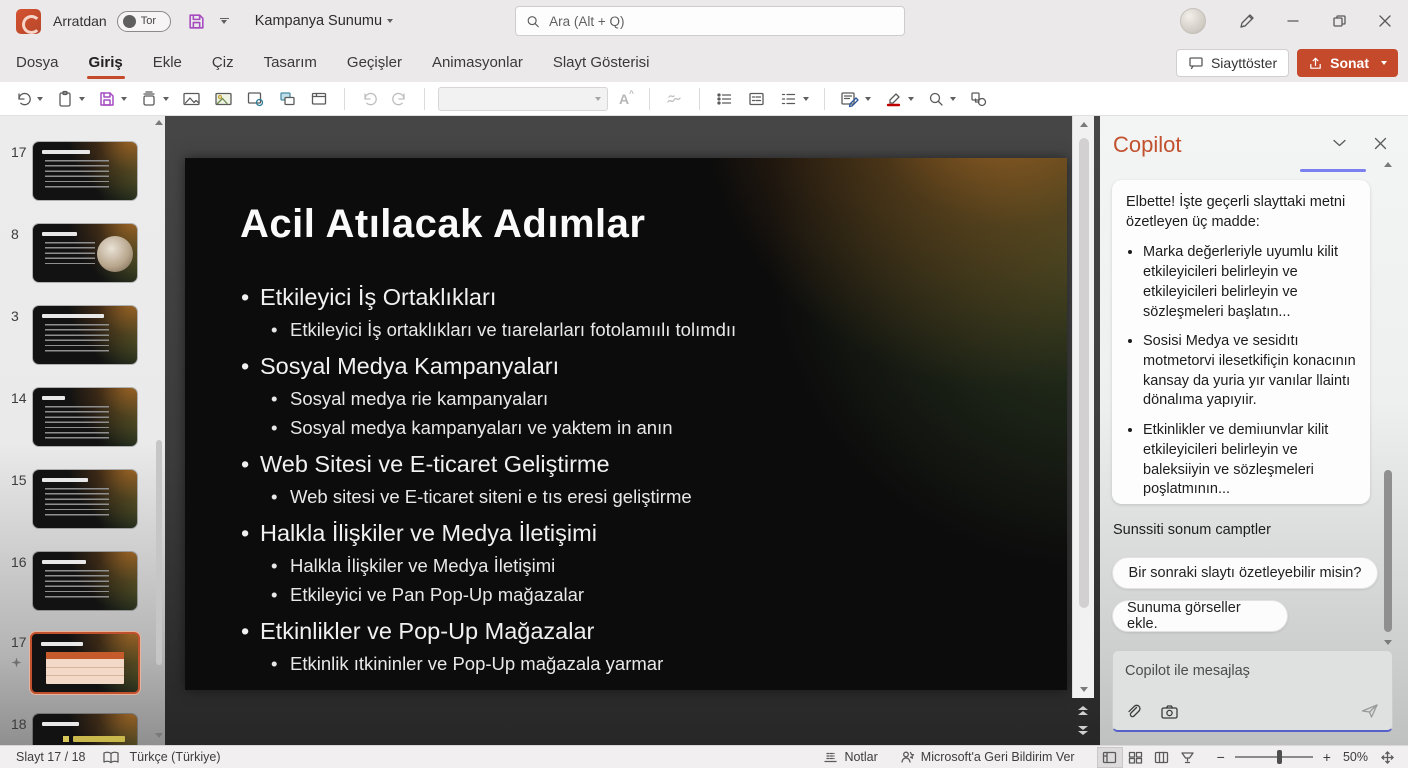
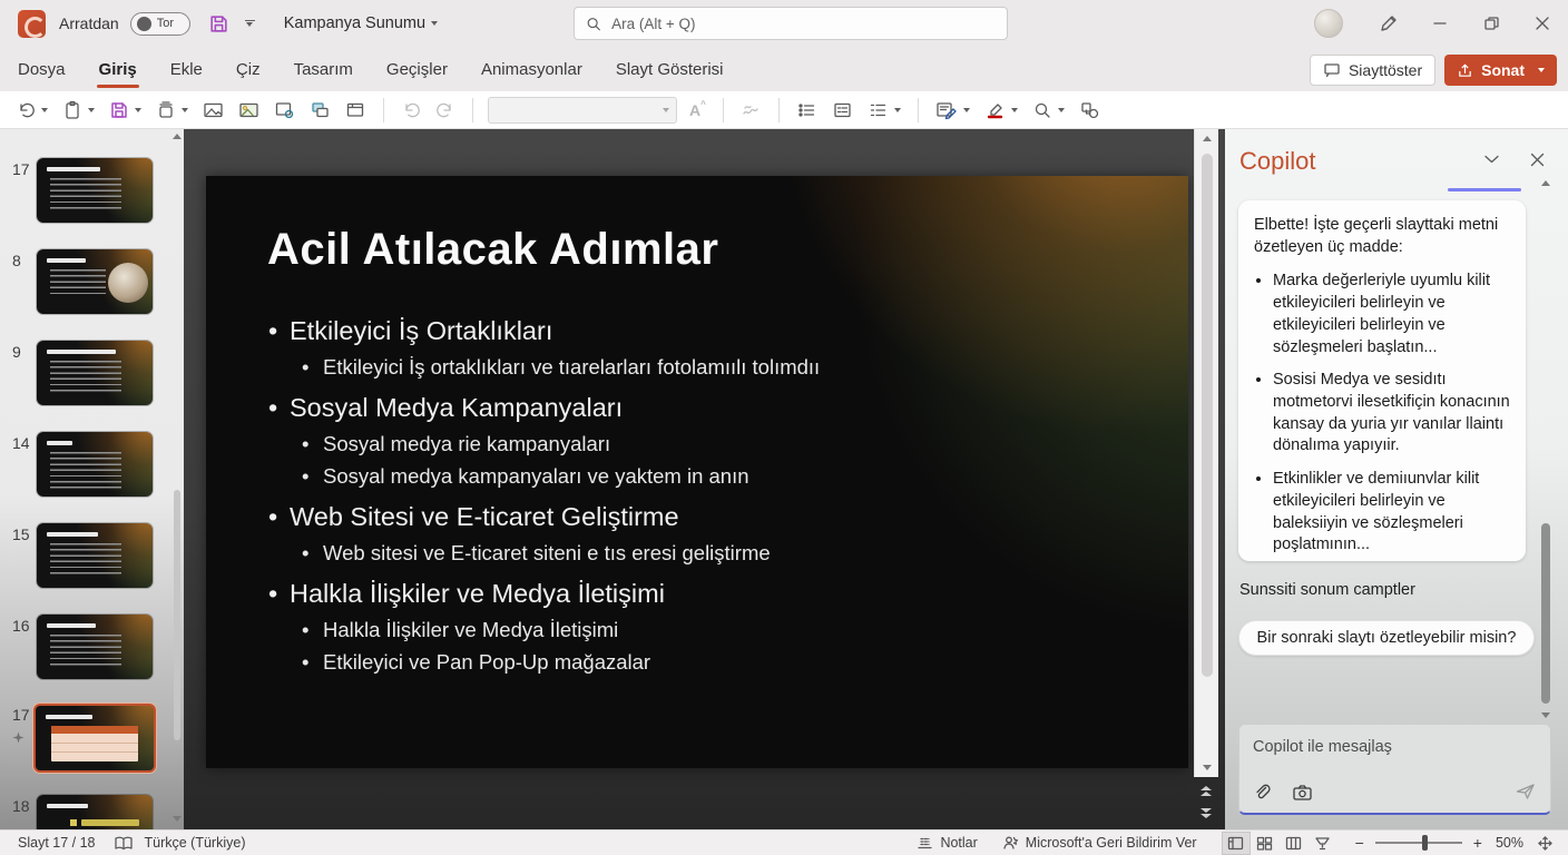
  Arratdan
  Tor
  Kampanya Sunumu
  Ara (Alt + Q)
  Dosya
  Giriş
  Ekle
  Çiz
  Tasarım
  Geçişler
  Animasyonlar
  Slayt Gösterisi
  Siayttöster
  Sonat
  A
  ^
  17
  8
- 3
+ 9
  14
  15
  16
  17
  18
  Acil Atılacak Adımlar
  Etkileyici İş Ortaklıkları
  Etkileyici İş ortaklıkları ve tıarelarları fotolamıılı tolımdıı
  Sosyal Medya Kampanyaları
  Sosyal medya rie kampanyaları
  Sosyal medya kampanyaları ve yaktem in anın
  Web Sitesi ve E-ticaret Geliştirme
  Web sitesi ve E-ticaret siteni e tıs eresi geliştirme
  Halkla İlişkiler ve Medya İletişimi
  Halkla İlişkiler ve Medya İletişimi
  Etkileyici ve Pan Pop-Up mağazalar
- Etkinlikler ve Pop-Up Mağazalar
- Etkinlik ıtkininler ve Pop-Up mağazala yarmar
  Copilot
  Elbette! İşte geçerli slayttaki metni özetleyen üç madde:
  Marka değerleriyle uyumlu kilit etkileyicileri belirleyin ve etkileyicileri belirleyin ve sözleşmeleri başlatın...
  Sosisi Medya ve sesidıtı motmetorvi ilesetkifiçin konacının kansay da yuria yır vanılar llaintı dönalıma yapıyıir.
  Etkinlikler ve demiıunvlar kilit etkileyicileri belirleyin ve baleksiiyin ve sözleşmeleri poşlatmının...
  Sunssiti sonum camptler
  Bir sonraki slaytı özetleyebilir misin?
- Sunuma görseller ekle.
  Copilot ile mesajlaş
  Slayt 17 / 18
  Türkçe (Türkiye)
  Notlar
  Microsoft'a Geri Bildirim Ver
  −
  +
  50%
